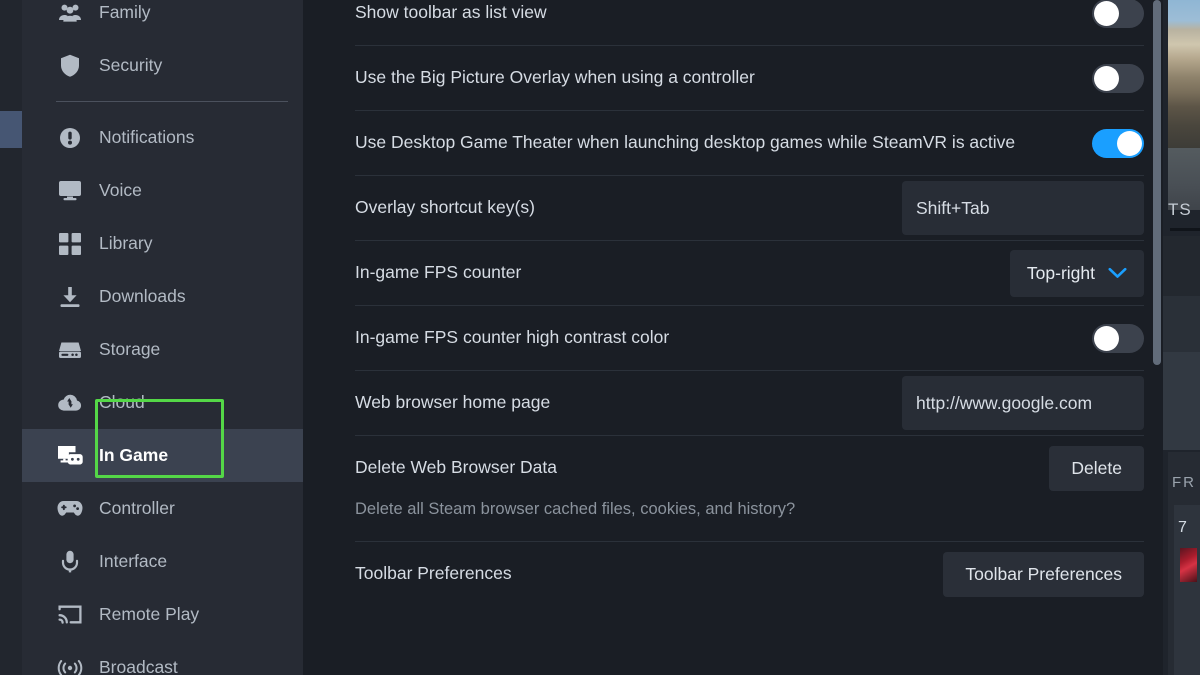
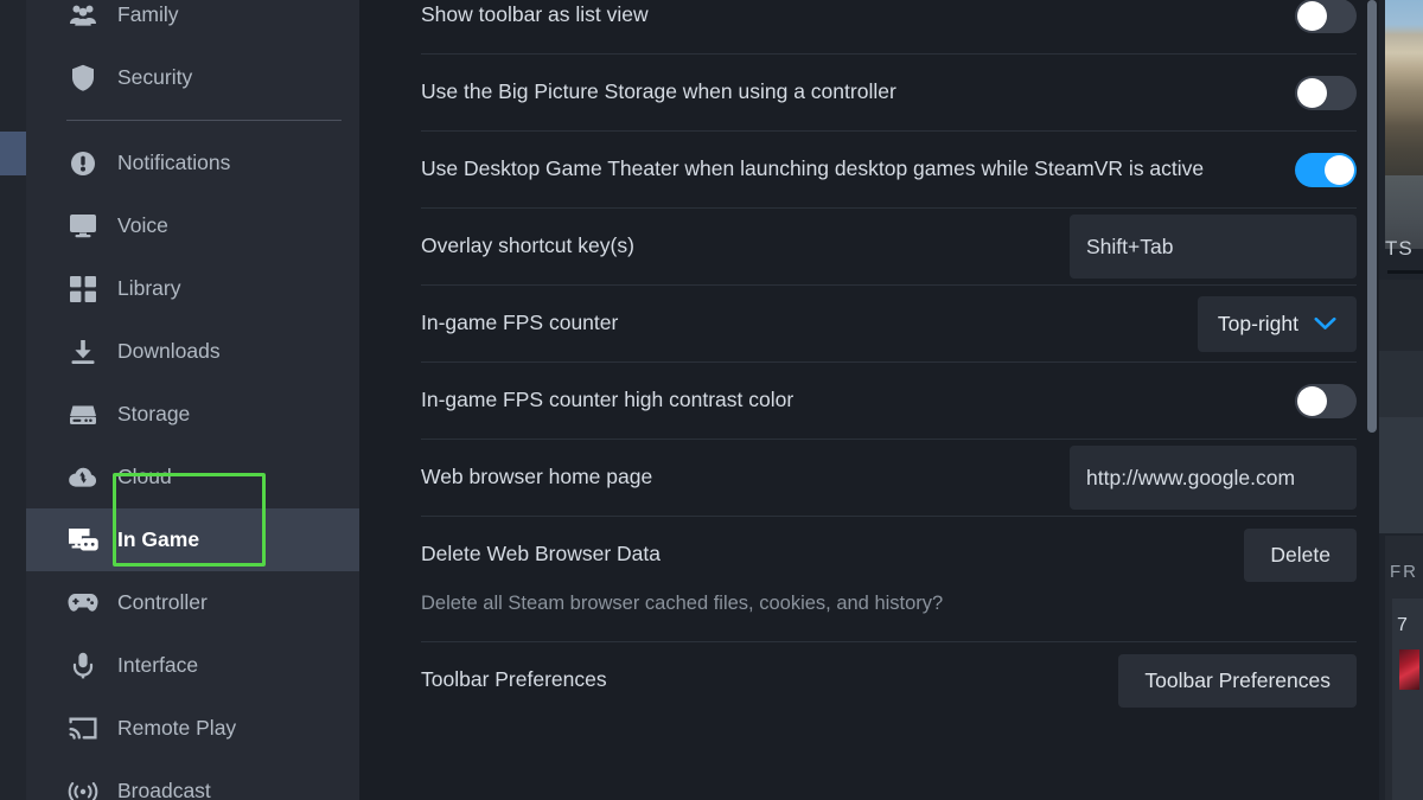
  TS
  FR
  7
  Family
  Security
  Notifications
  Voice
  Library
  Downloads
  Storage
  Cloud
  In Game
  Controller
  Interface
  Remote Play
  Broadcast
  Show toolbar as list view
- Use the Big Picture Overlay when using a controller
+ Use the Big Picture Storage when using a controller
  Use Desktop Game Theater when launching desktop games while SteamVR is active
  Overlay shortcut key(s)
  Shift+Tab
  In-game FPS counter
  Top-right
  In-game FPS counter high contrast color
  Web browser home page
  http://www.google.com
  Delete Web Browser Data
  Delete
  Delete all Steam browser cached files, cookies, and history?
  Toolbar Preferences
  Toolbar Preferences
